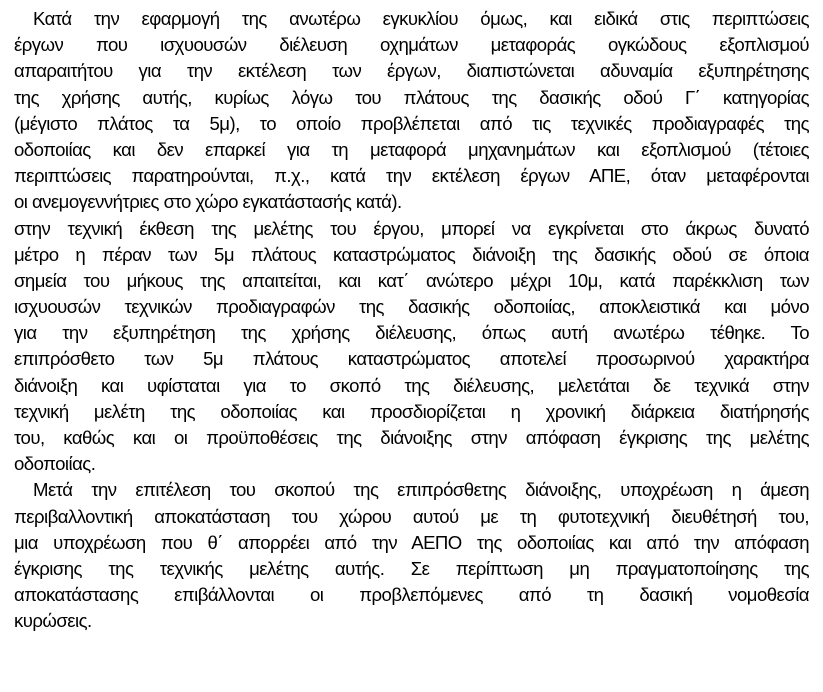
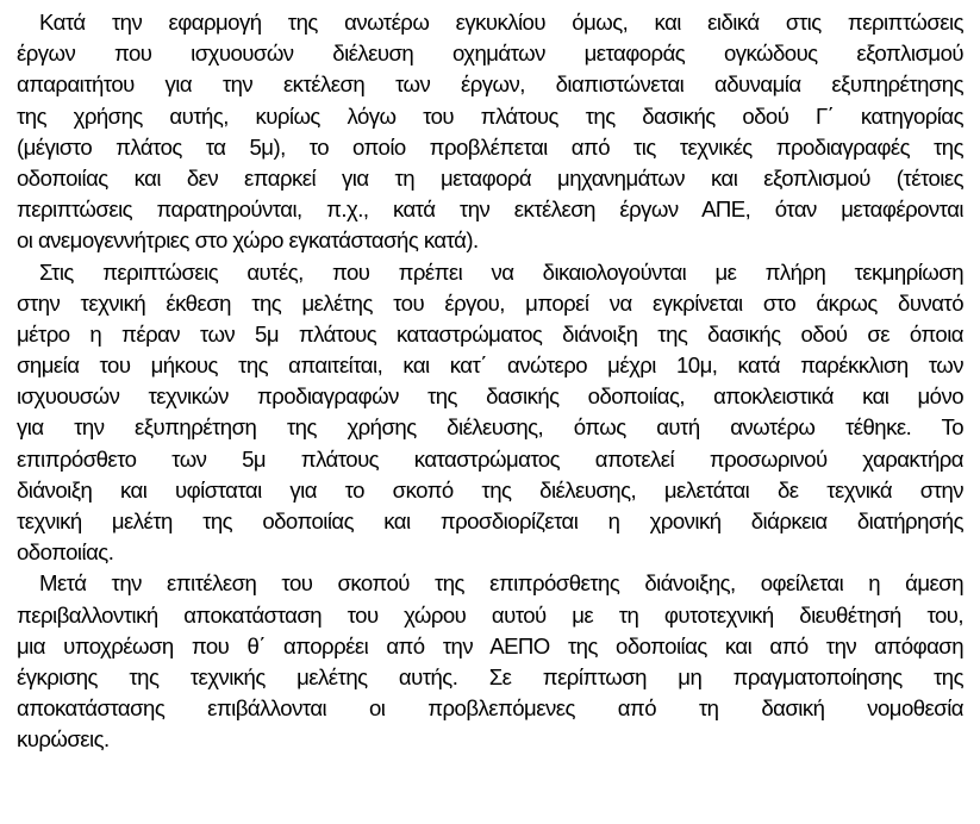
  Κατά την εφαρμογή της ανωτέρω εγκυκλίου όμως, και ειδικά στις περιπτώσεις
  έργων που ισχυουσών διέλευση οχημάτων μεταφοράς ογκώδους εξοπλισμού
  απαραιτήτου για την εκτέλεση των έργων, διαπιστώνεται αδυναμία εξυπηρέτησης
  της χρήσης αυτής, κυρίως λόγω του πλάτους της δασικής οδού Γ΄ κατηγορίας
  (μέγιστο πλάτος τα 5μ), το οποίο προβλέπεται από τις τεχνικές προδιαγραφές της
  οδοποιίας και δεν επαρκεί για τη μεταφορά μηχανημάτων και εξοπλισμού (τέτοιες
  περιπτώσεις παρατηρούνται, π.χ., κατά την εκτέλεση έργων ΑΠΕ, όταν μεταφέρονται
  οι ανεμογεννήτριες στο χώρο εγκατάστασής κατά).
+ Στις περιπτώσεις αυτές, που πρέπει να δικαιολογούνται με πλήρη τεκμηρίωση
  στην τεχνική έκθεση της μελέτης του έργου, μπορεί να εγκρίνεται στο άκρως δυνατό
  μέτρο η πέραν των 5μ πλάτους καταστρώματος διάνοιξη της δασικής οδού σε όποια
  σημεία του μήκους της απαιτείται, και κατ΄ ανώτερο μέχρι 10μ, κατά παρέκκλιση των
  ισχυουσών τεχνικών προδιαγραφών της δασικής οδοποιίας, αποκλειστικά και μόνο
  για την εξυπηρέτηση της χρήσης διέλευσης, όπως αυτή ανωτέρω τέθηκε. Το
  επιπρόσθετο των 5μ πλάτους καταστρώματος αποτελεί προσωρινού χαρακτήρα
  διάνοιξη και υφίσταται για το σκοπό της διέλευσης, μελετάται δε τεχνικά στην
  τεχνική μελέτη της οδοποιίας και προσδιορίζεται η χρονική διάρκεια διατήρησής
- του, καθώς και οι προϋποθέσεις της διάνοιξης στην απόφαση έγκρισης της μελέτης
  οδοποιίας.
- Μετά την επιτέλεση του σκοπού της επιπρόσθετης διάνοιξης, υποχρέωση η άμεση
+ Μετά την επιτέλεση του σκοπού της επιπρόσθετης διάνοιξης, οφείλεται η άμεση
  περιβαλλοντική αποκατάσταση του χώρου αυτού με τη φυτοτεχνική διευθέτησή του,
  μια υποχρέωση που θ΄ απορρέει από την ΑΕΠΟ της οδοποιίας και από την απόφαση
  έγκρισης της τεχνικής μελέτης αυτής. Σε περίπτωση μη πραγματοποίησης της
  αποκατάστασης επιβάλλονται οι προβλεπόμενες από τη δασική νομοθεσία
  κυρώσεις.
